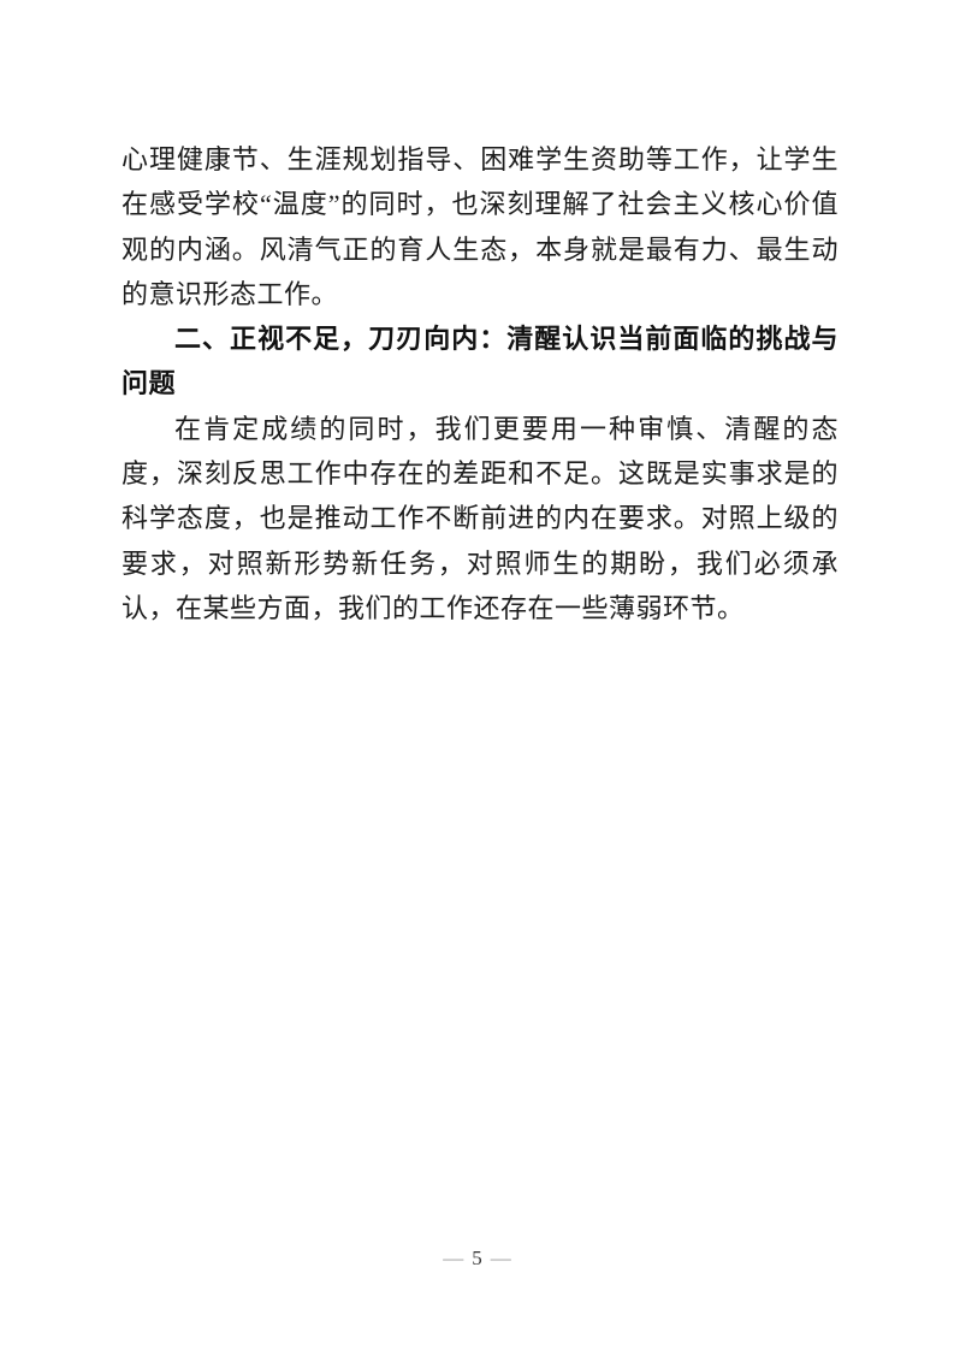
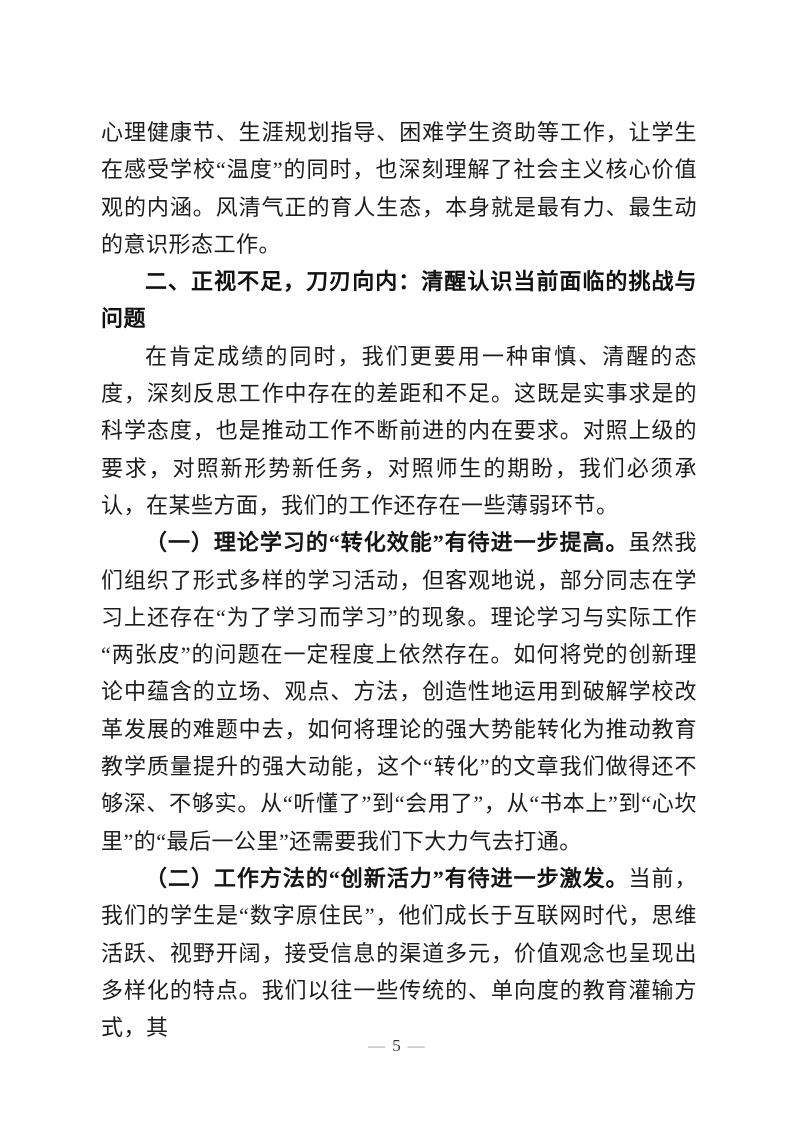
  心理健康节、生涯规划指导、困难学生资助等工作，让学生在感受学校“温度”的同时，也深刻理解了社会主义核心价值观的内涵。风清气正的育人生态，本身就是最有力、最生动的意识形态工作。
  二、正视不足，刀刃向内：清醒认识当前面临的挑战与问题
  在肯定成绩的同时，我们更要用一种审慎、清醒的态度，深刻反思工作中存在的差距和不足。这既是实事求是的科学态度，也是推动工作不断前进的内在要求。对照上级的要求，对照新形势新任务，对照师生的期盼，我们必须承认，在某些方面，我们的工作还存在一些薄弱环节。
+ （一）理论学习的“转化效能”有待进一步提高。虽然我们组织了形式多样的学习活动，但客观地说，部分同志在学习上还存在“为了学习而学习”的现象。理论学习与实际工作“两张皮”的问题在一定程度上依然存在。如何将党的创新理论中蕴含的立场、观点、方法，创造性地运用到破解学校改革发展的难题中去，如何将理论的强大势能转化为推动教育教学质量提升的强大动能，这个“转化”的文章我们做得还不够深、不够实。从“听懂了”到“会用了”，从“书本上”到“心坎里”的“最后一公里”还需要我们下大力气去打通。
+ （二）工作方法的“创新活力”有待进一步激发。当前，我们的学生是“数字原住民”，他们成长于互联网时代，思维活跃、视野开阔，接受信息的渠道多元，价值观念也呈现出多样化的特点。我们以往一些传统的、单向度的教育灌输方式，其
  — 5 —
